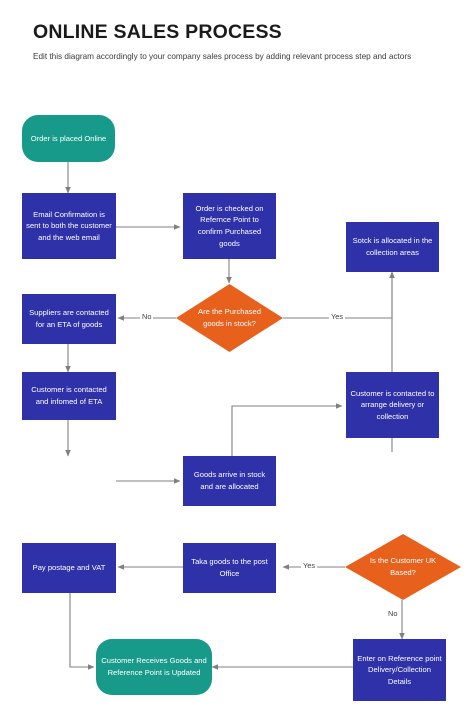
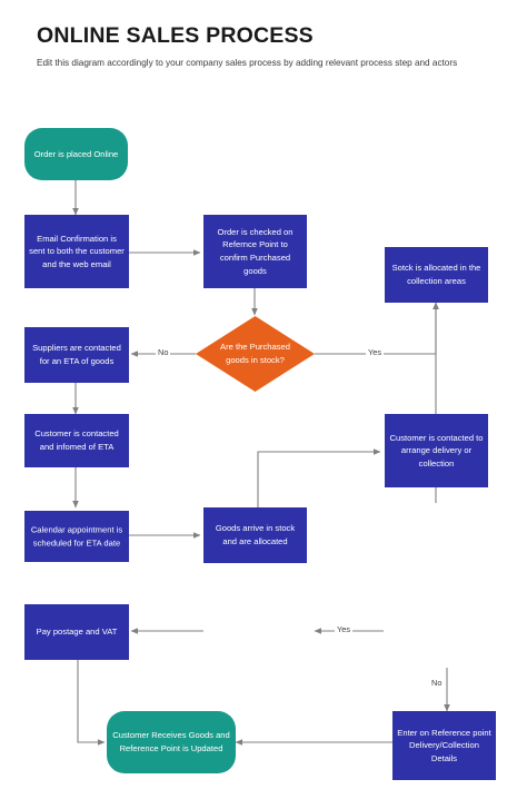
  ONLINE SALES PROCESS
  Edit this diagram accordingly to your company sales process by adding relevant process step and actors
  Order is placed Online
  Email Confirmation is sent to both the customer and the web email
  Order is checked on Refernce Point to confirm Purchased goods
  Sotck is allocated in the collection areas
  Are the Purchased goods in stock?
  Suppliers are contacted for an ETA of goods
  Customer is contacted and infomed of ETA
  Customer is contacted to arrange delivery or collection
+ Calendar appointment is scheduled for ETA date
  Goods arrive in stock and are allocated
  Pay postage and VAT
- Taka goods to the post Office
- Is the Customer UK Based?
  Enter on Reference point Delivery/Collection Details
  Customer Receives Goods and Reference Point is Updated
  No
  Yes
  Yes
  No
